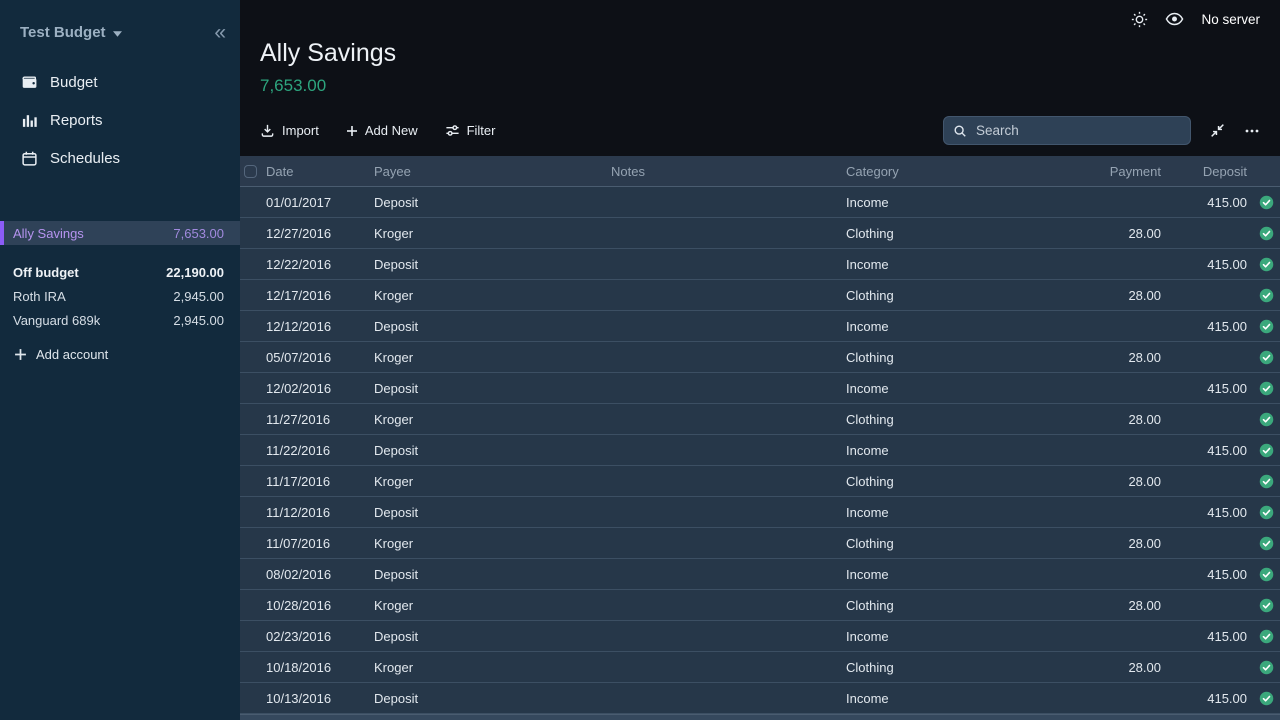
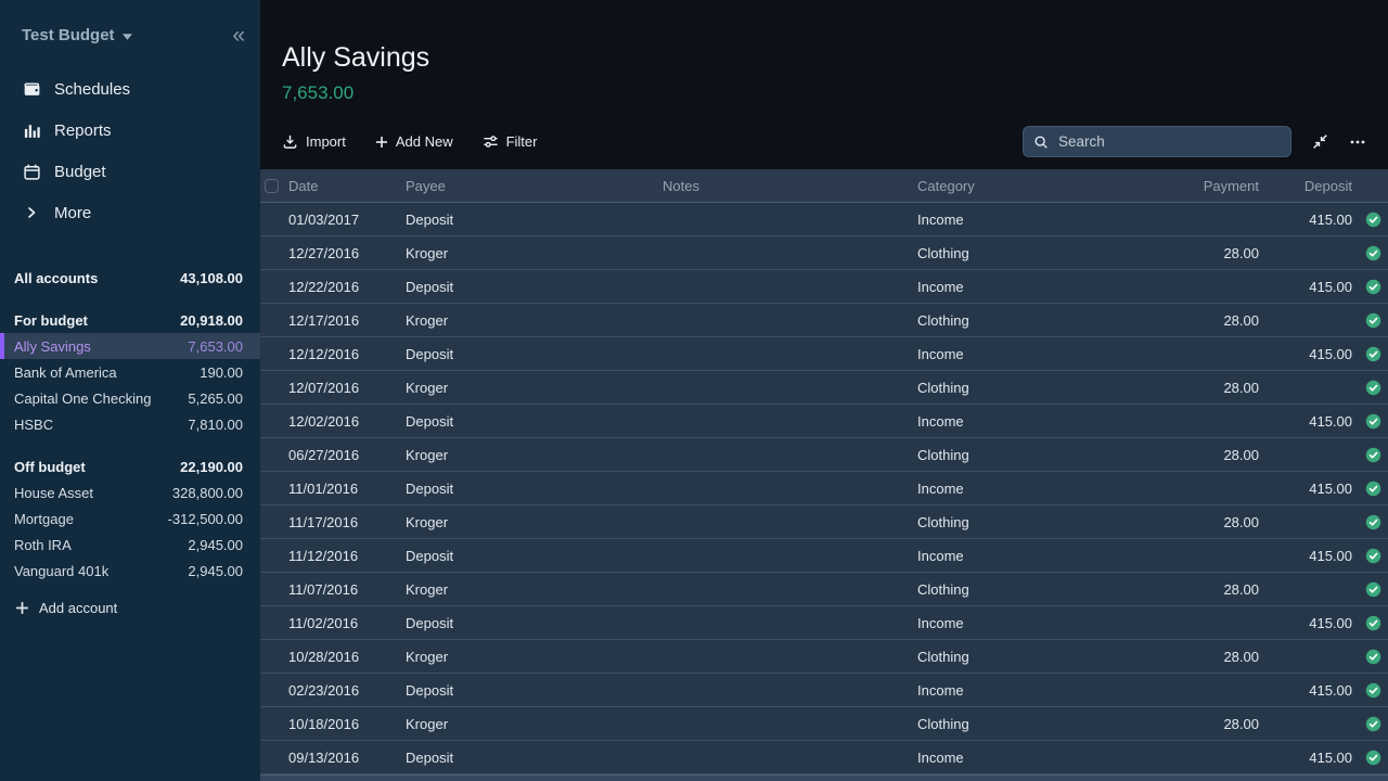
  Test Budget
  «
- Budget
+ Schedules
  Reports
- Schedules
+ Budget
+ More
+ All accounts
+ 43,108.00
+ For budget
+ 20,918.00
  Ally Savings
  7,653.00
+ Bank of America
+ 190.00
+ Capital One Checking
+ 5,265.00
+ HSBC
+ 7,810.00
  Off budget
  22,190.00
+ House Asset
+ 328,800.00
+ Mortgage
+ -312,500.00
  Roth IRA
  2,945.00
- Vanguard 689k
+ Vanguard 401k
  2,945.00
  Add account
- No server
  Ally Savings
  7,653.00
  Import
  Add New
  Filter
  Search
  Date
  Payee
  Notes
  Category
  Payment
  Deposit
- 01/01/2017
+ 01/03/2017
  Deposit
  Income
  415.00
  12/27/2016
  Kroger
  Clothing
  28.00
  12/22/2016
  Deposit
  Income
  415.00
  12/17/2016
  Kroger
  Clothing
  28.00
  12/12/2016
  Deposit
  Income
  415.00
- 05/07/2016
+ 12/07/2016
  Kroger
  Clothing
  28.00
  12/02/2016
  Deposit
  Income
  415.00
- 11/27/2016
+ 06/27/2016
  Kroger
  Clothing
  28.00
- 11/22/2016
+ 11/01/2016
  Deposit
  Income
  415.00
  11/17/2016
  Kroger
  Clothing
  28.00
  11/12/2016
  Deposit
  Income
  415.00
  11/07/2016
  Kroger
  Clothing
  28.00
- 08/02/2016
+ 11/02/2016
  Deposit
  Income
  415.00
  10/28/2016
  Kroger
  Clothing
  28.00
  02/23/2016
  Deposit
  Income
  415.00
  10/18/2016
  Kroger
  Clothing
  28.00
- 10/13/2016
+ 09/13/2016
  Deposit
  Income
  415.00
